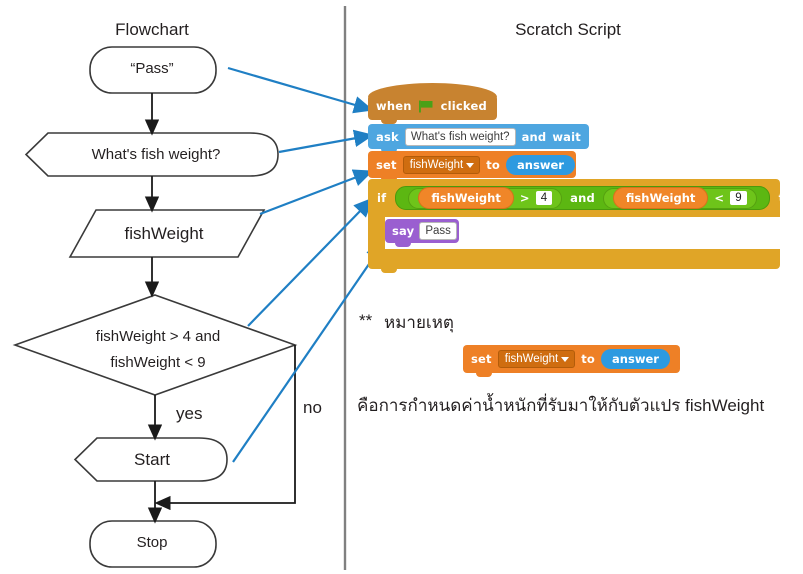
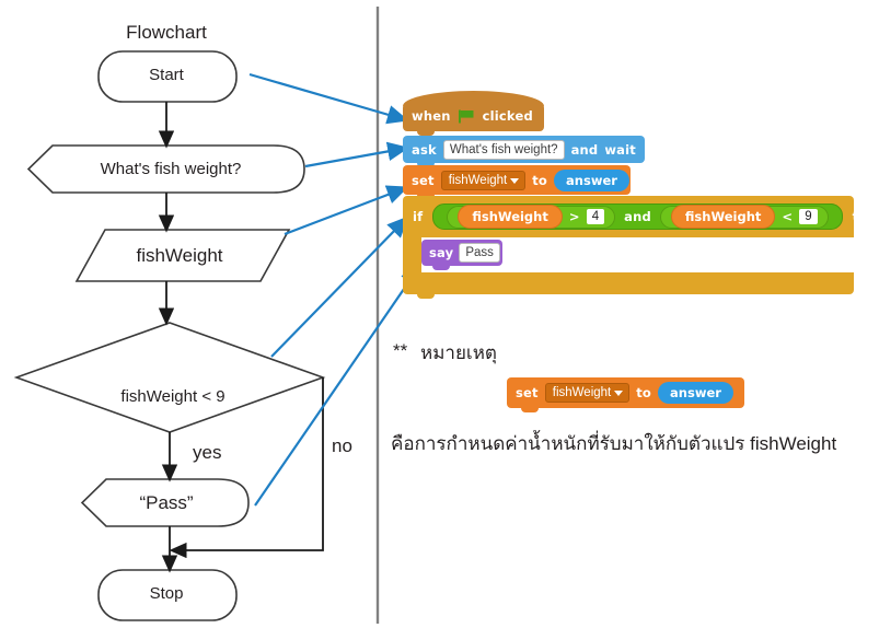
  Flowchart
- Scratch Script
- “Pass”
+ Start
  What's fish weight?
  fishWeight
- fishWeight > 4 and
  fishWeight < 9
- Start
+ “Pass”
  Stop
  yes
  no
  when
  clicked
  ask
  What's fish weight?
  and
  wait
  set
  fishWeight
  to
  answer
  if
  fishWeight
  >
  4
  and
  fishWeight
  <
  9
  the
  say
  Pass
  **
  หมายเหตุ
  set
  fishWeight
  to
  answer
  คือการกำหนดค่าน้ำหนักที่รับมาให้กับตัวแปร fishWeight
